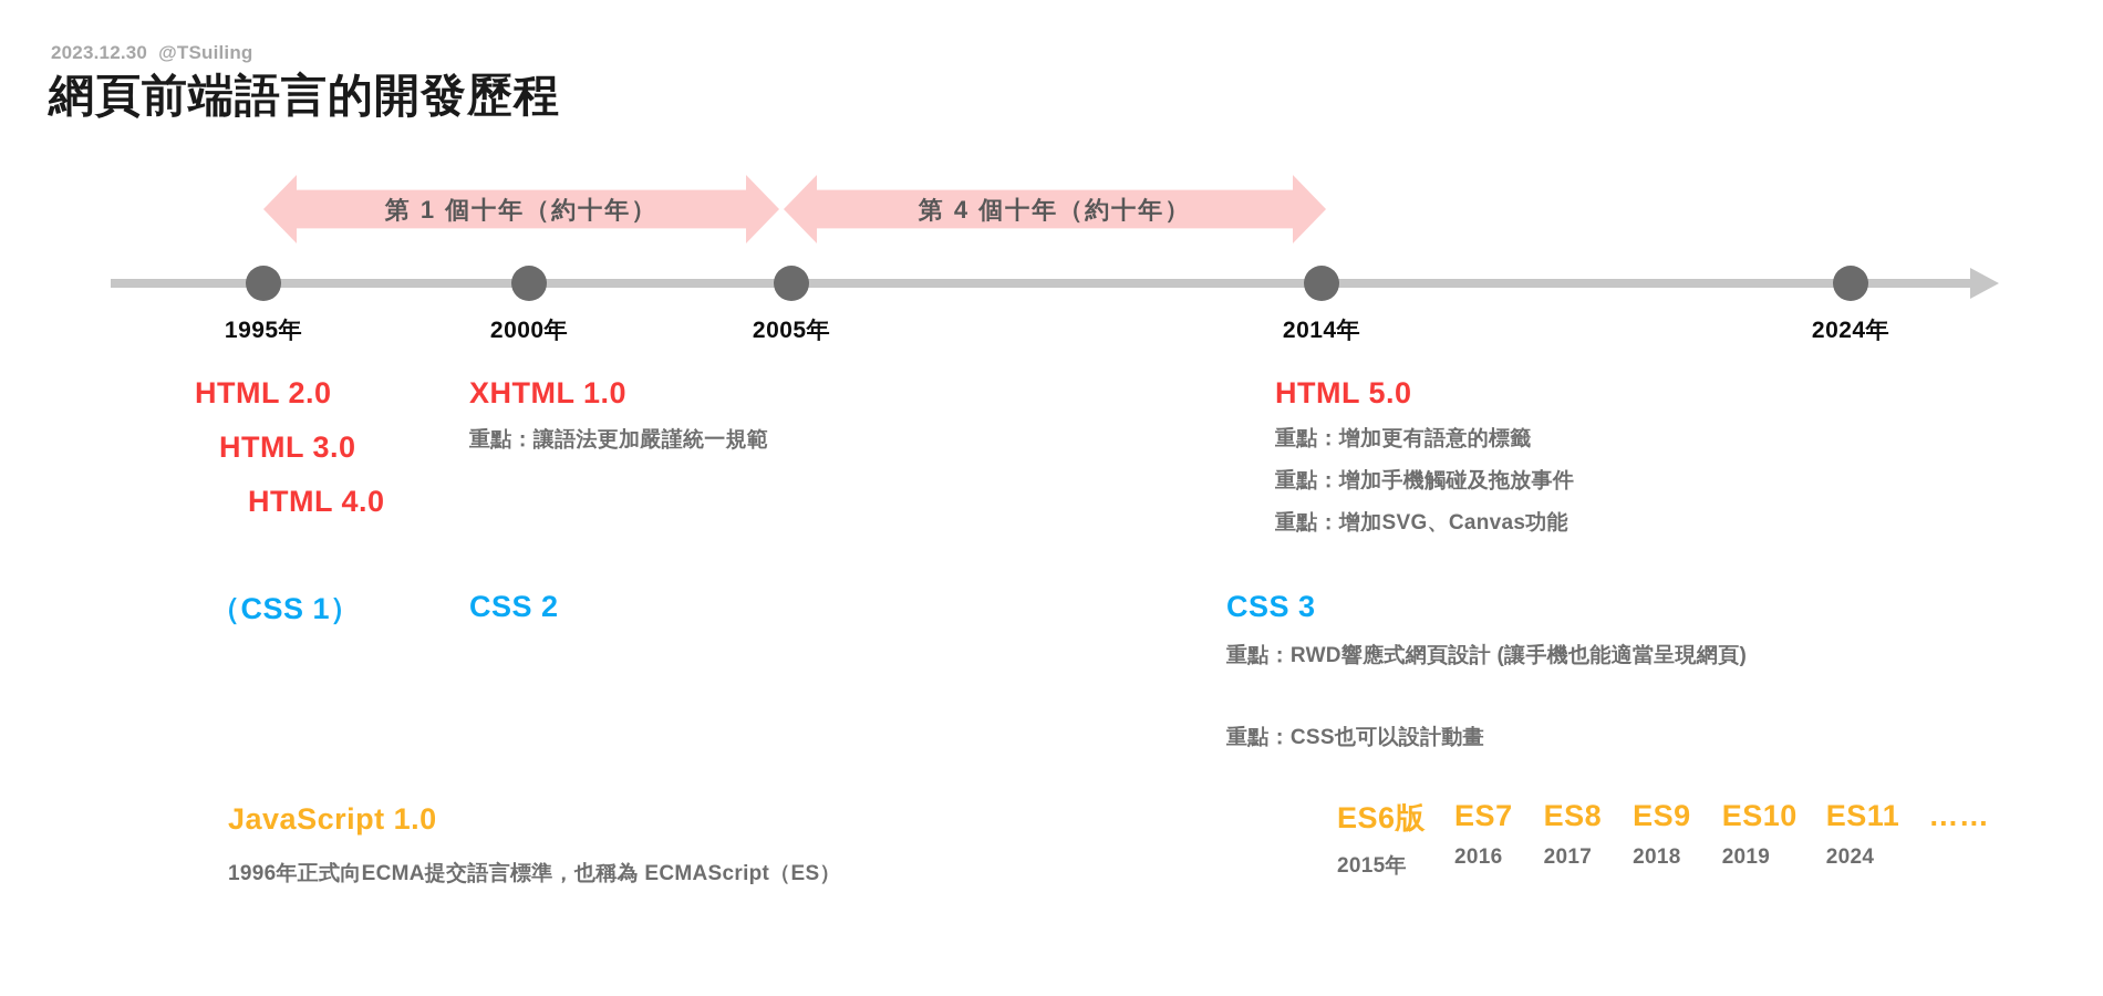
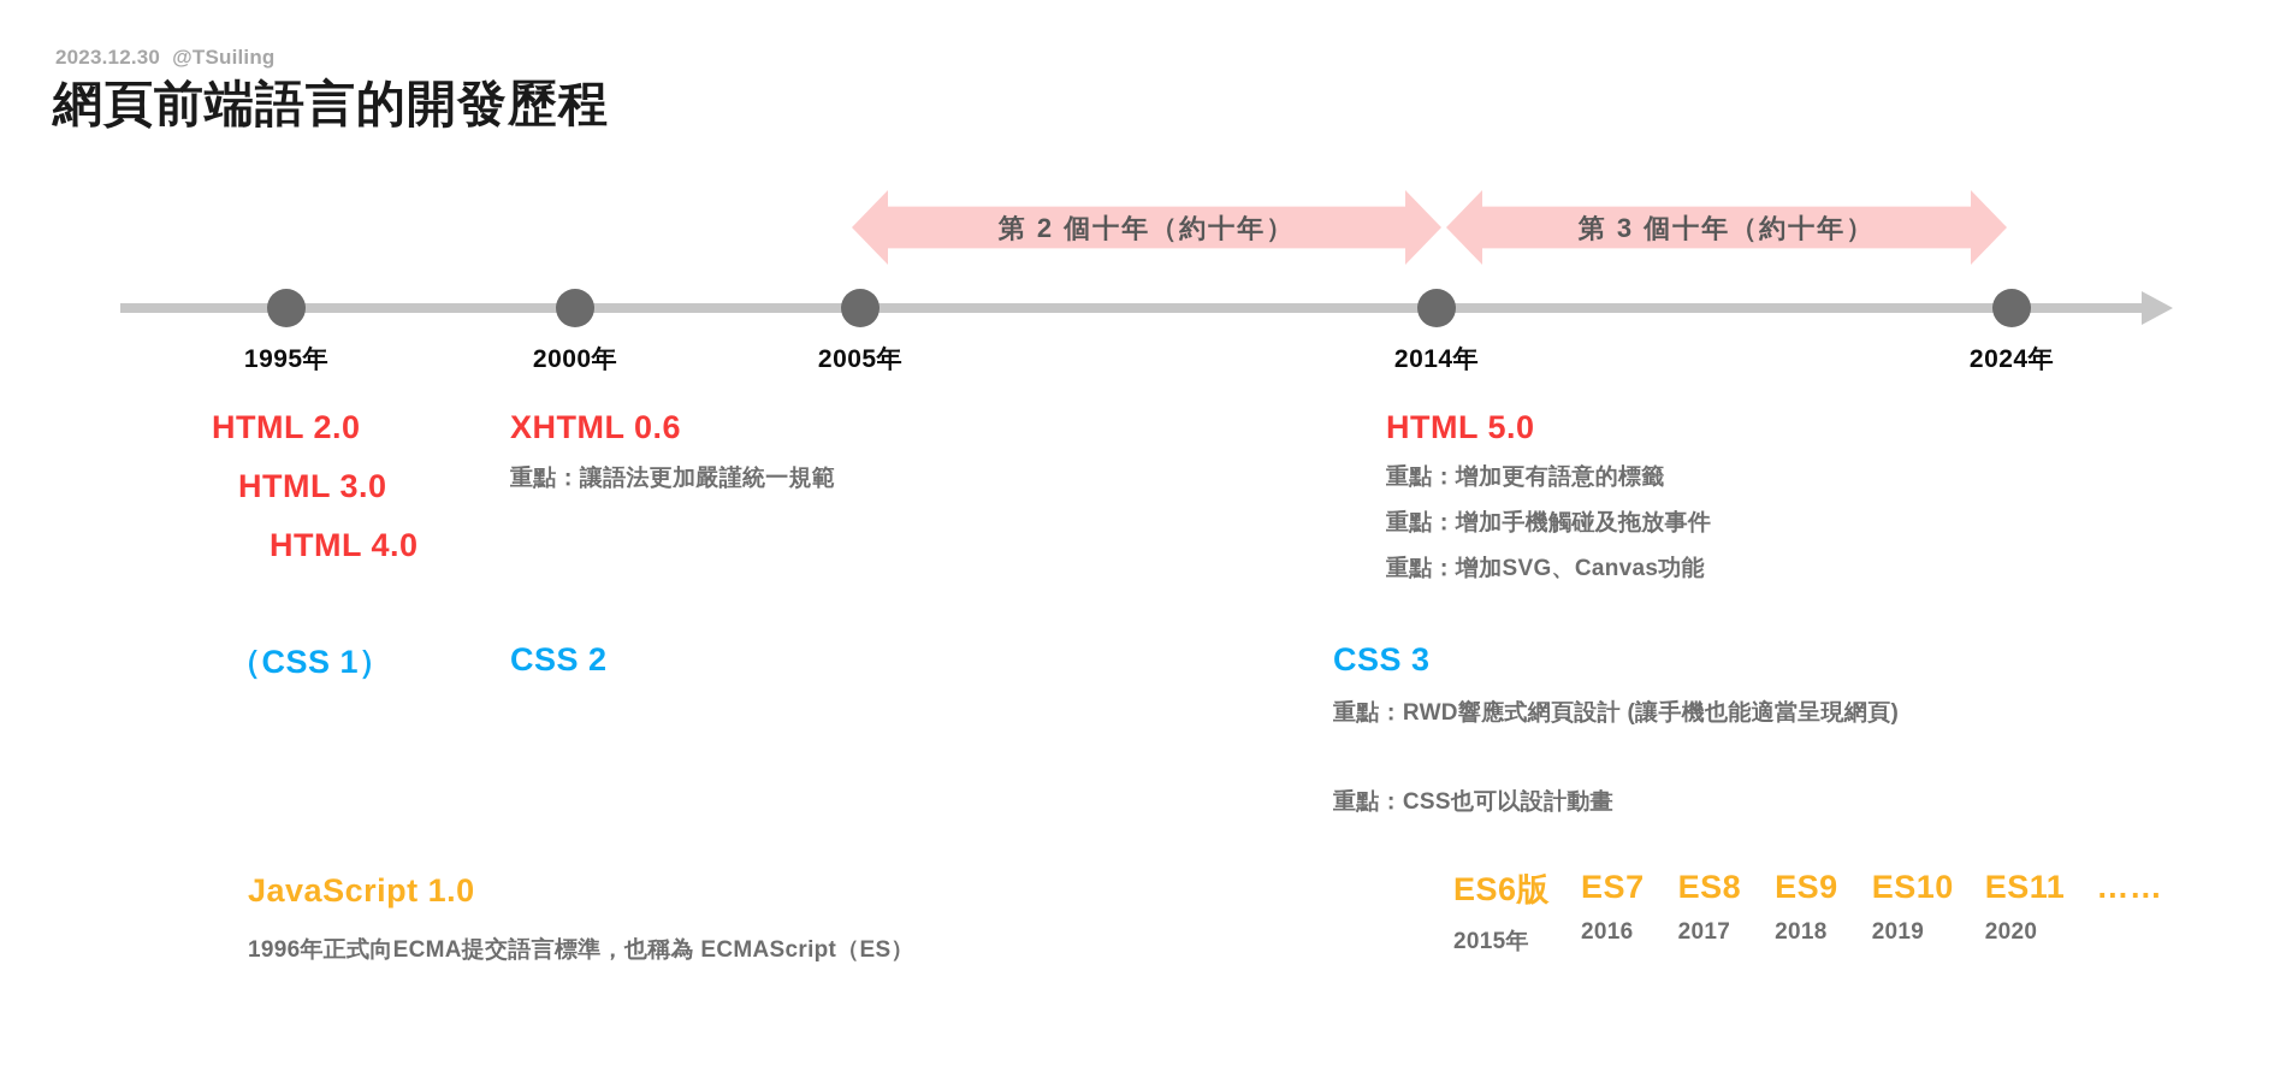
  2023.12.30 @TSuiling
  網頁前端語言的開發歷程
- 第 1 個十年（約十年）
- 第 4 個十年（約十年）
+ 第 2 個十年（約十年）
+ 第 3 個十年（約十年）
  1995年
  2000年
  2005年
  2014年
  2024年
  HTML 2.0
  HTML 3.0
  HTML 4.0
- XHTML 1.0
+ XHTML 0.6
  重點：讓語法更加嚴謹統一規範
  HTML 5.0
  重點：增加更有語意的標籤
  重點：增加手機觸碰及拖放事件
  重點：增加SVG、Canvas功能
  （CSS 1）
  CSS 2
  CSS 3
  重點：RWD響應式網頁設計 (讓手機也能適當呈現網頁)
  重點：CSS也可以設計動畫
  JavaScript 1.0
  1996年正式向ECMA提交語言標準，也稱為 ECMAScript（ES）
  ES6版
  2015年
  ES7
  2016
  ES8
  2017
  ES9
  2018
  ES10
  2019
  ES11
- 2024
+ 2020
  ……
